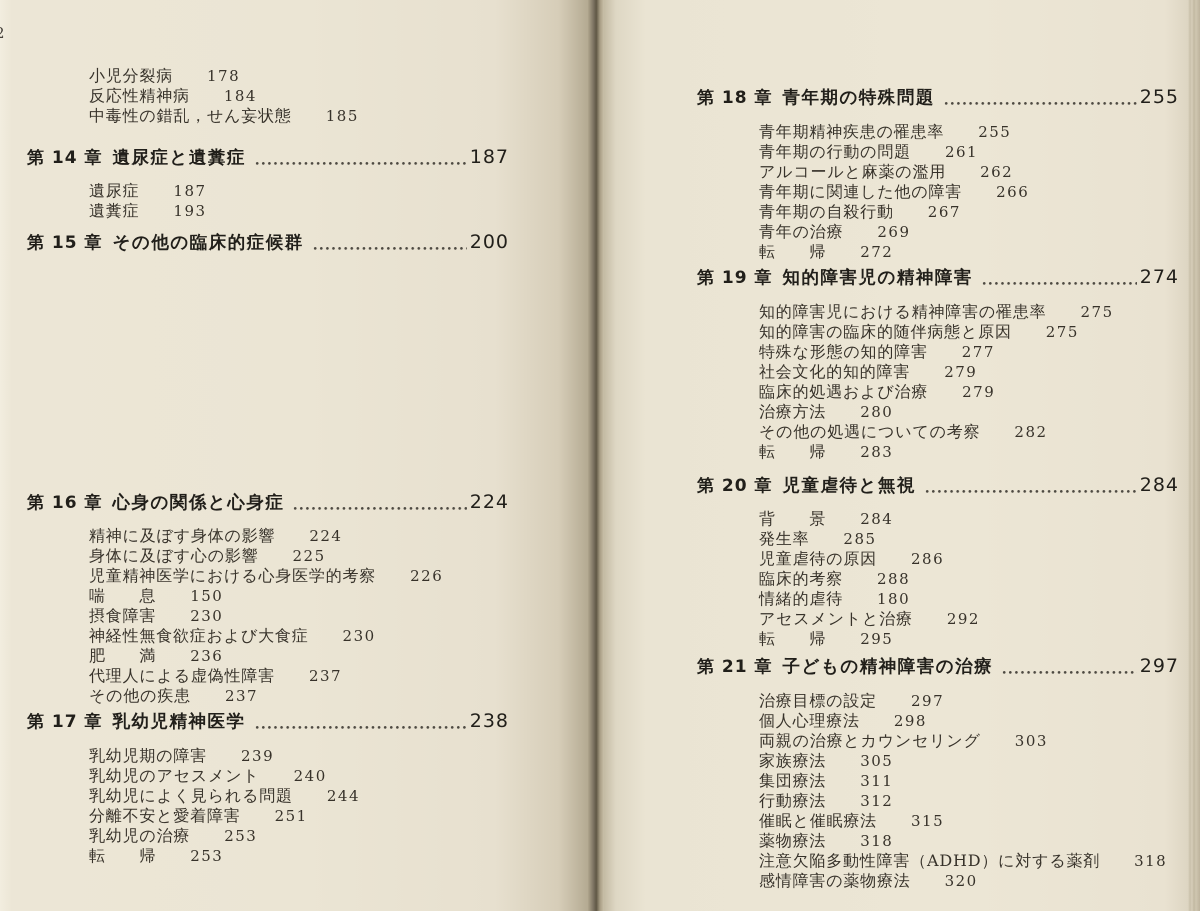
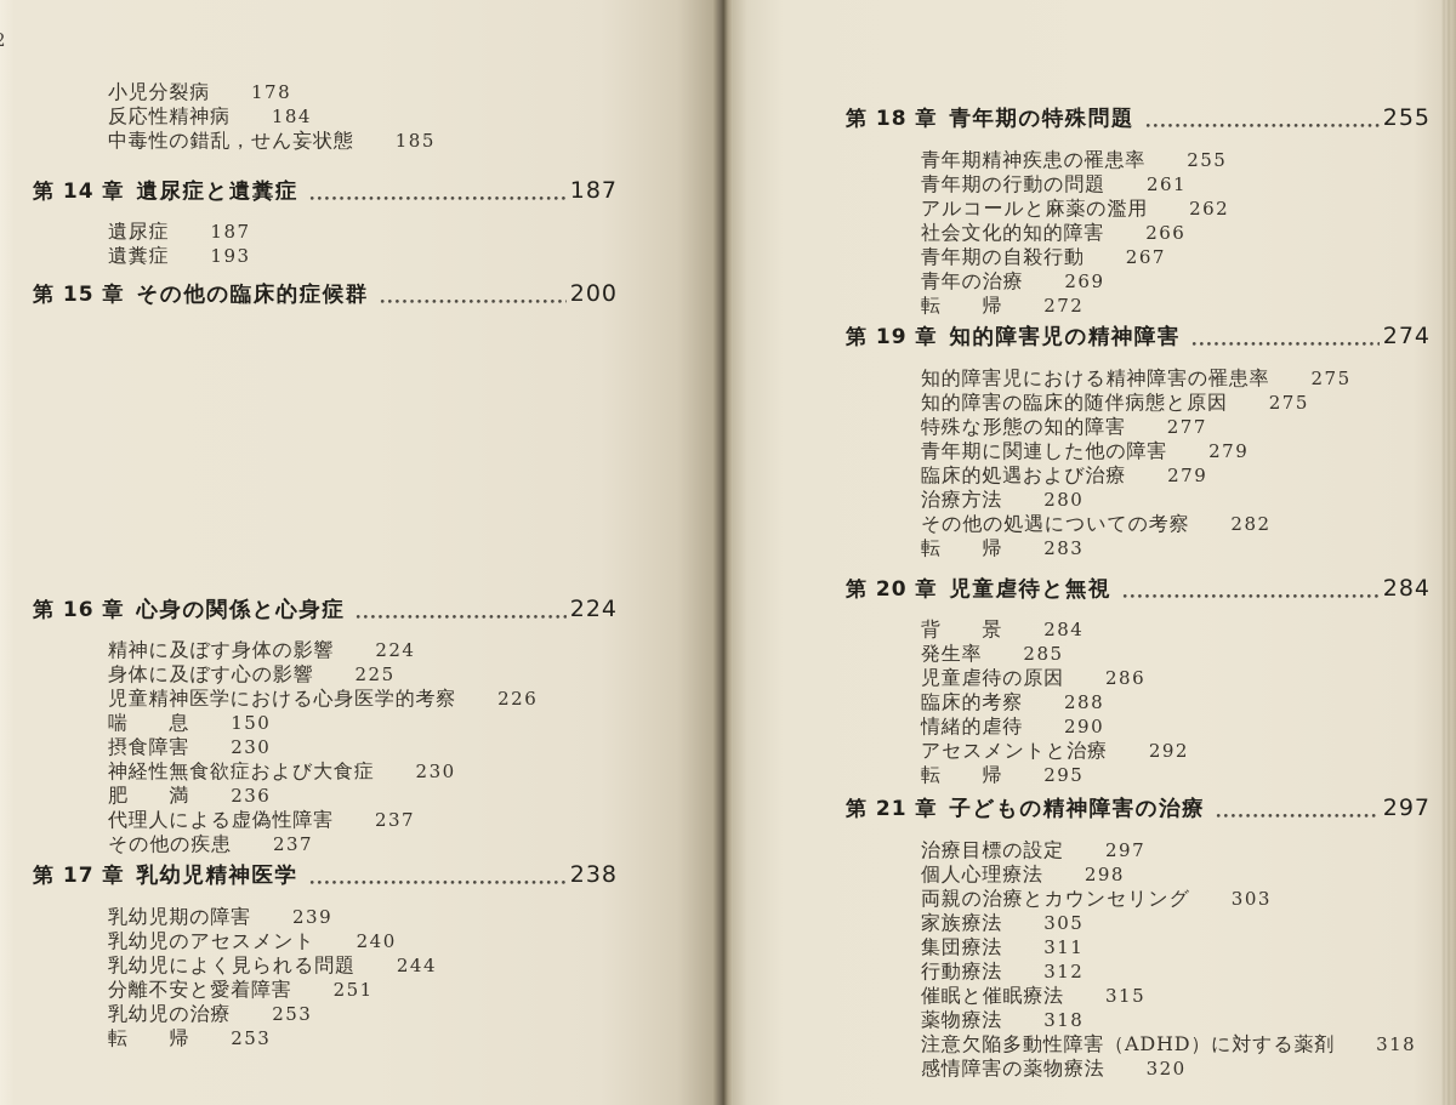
  2
  小児分裂病 178
  反応性精神病 184
  中毒性の錯乱，せん妄状態 185
  第 14 章
  遺尿症と遺糞症
  187
  遺尿症 187
  遺糞症 193
  第 15 章
  その他の臨床的症候群
  200
  第 16 章
  心身の関係と心身症
  224
  精神に及ぼす身体の影響 224
  身体に及ぼす心の影響 225
  児童精神医学における心身医学的考察 226
  喘 息 150
  摂食障害 230
  神経性無食欲症および大食症 230
  肥 満 236
  代理人による虚偽性障害 237
  その他の疾患 237
  第 17 章
  乳幼児精神医学
  238
  乳幼児期の障害 239
  乳幼児のアセスメント 240
  乳幼児によく見られる問題 244
  分離不安と愛着障害 251
  乳幼児の治療 253
  転 帰 253
  第 18 章
  青年期の特殊問題
  255
  青年期精神疾患の罹患率 255
  青年期の行動の問題 261
  アルコールと麻薬の濫用 262
- 青年期に関連した他の障害 266
+ 社会文化的知的障害 266
  青年期の自殺行動 267
  青年の治療 269
  転 帰 272
  第 19 章
  知的障害児の精神障害
  274
  知的障害児における精神障害の罹患率 275
  知的障害の臨床的随伴病態と原因 275
  特殊な形態の知的障害 277
- 社会文化的知的障害 279
+ 青年期に関連した他の障害 279
  臨床的処遇および治療 279
  治療方法 280
  その他の処遇についての考察 282
  転 帰 283
  第 20 章
  児童虐待と無視
  284
  背 景 284
  発生率 285
  児童虐待の原因 286
  臨床的考察 288
- 情緒的虐待 180
+ 情緒的虐待 290
  アセスメントと治療 292
  転 帰 295
  第 21 章
  子どもの精神障害の治療
  297
  治療目標の設定 297
  個人心理療法 298
  両親の治療とカウンセリング 303
  家族療法 305
  集団療法 311
  行動療法 312
  催眠と催眠療法 315
  薬物療法 318
  注意欠陥多動性障害（ADHD）に対する薬剤 318
  感情障害の薬物療法 320
